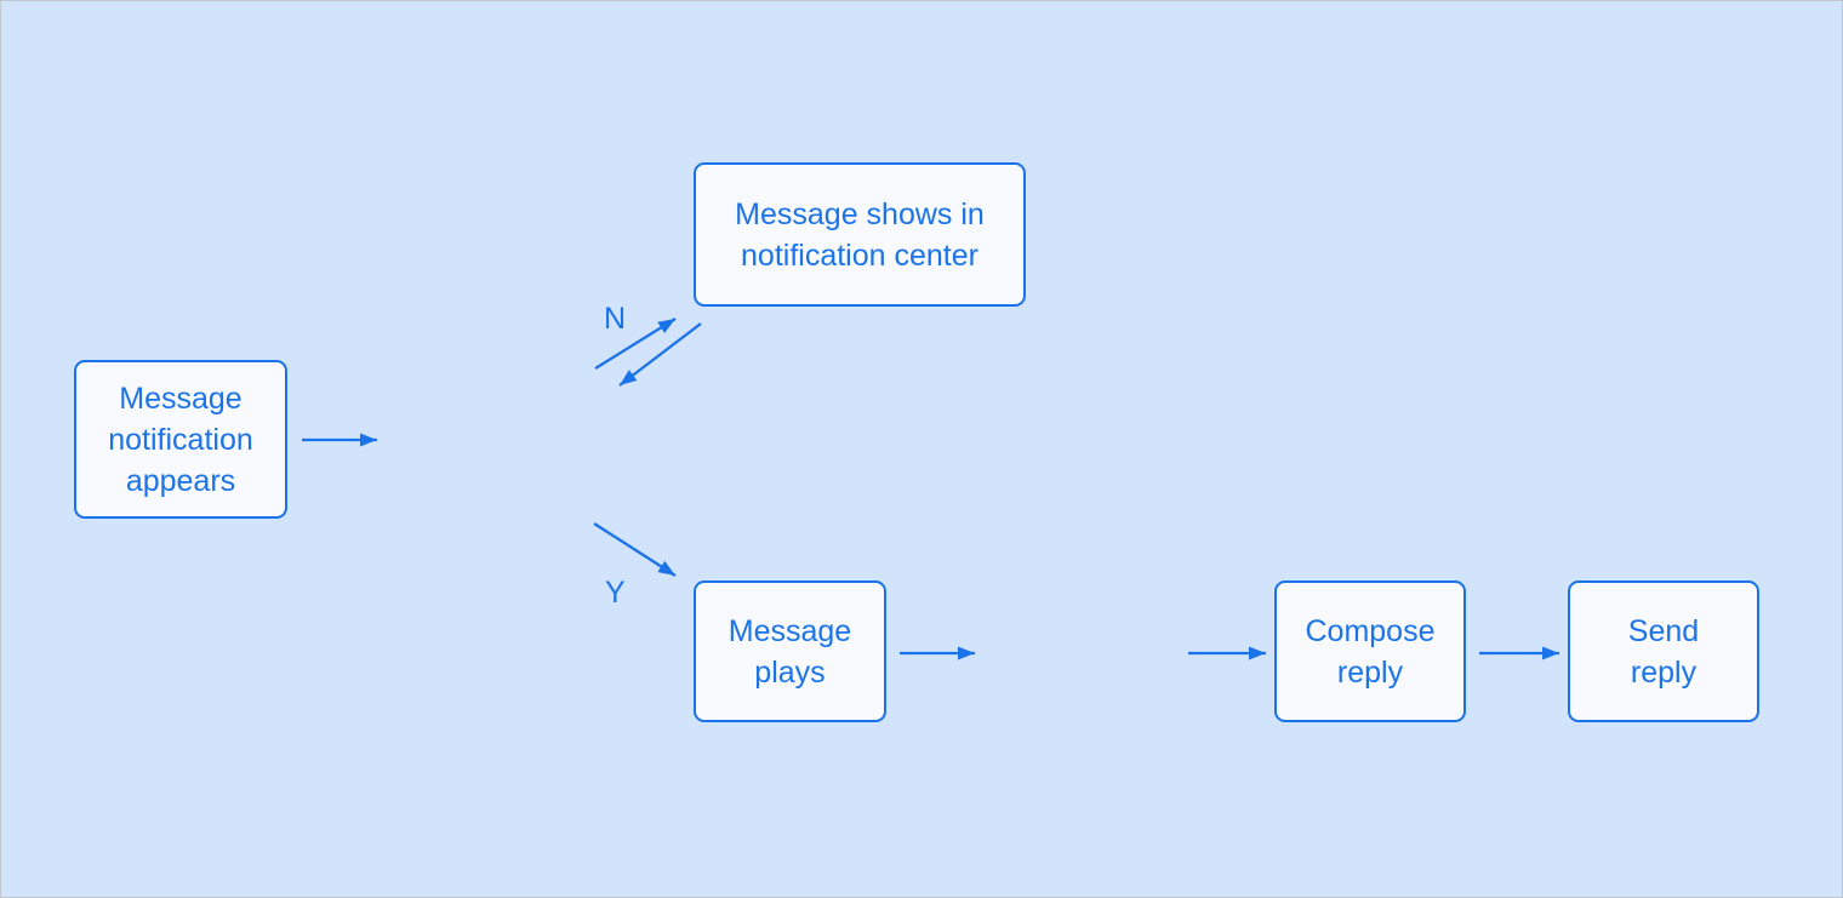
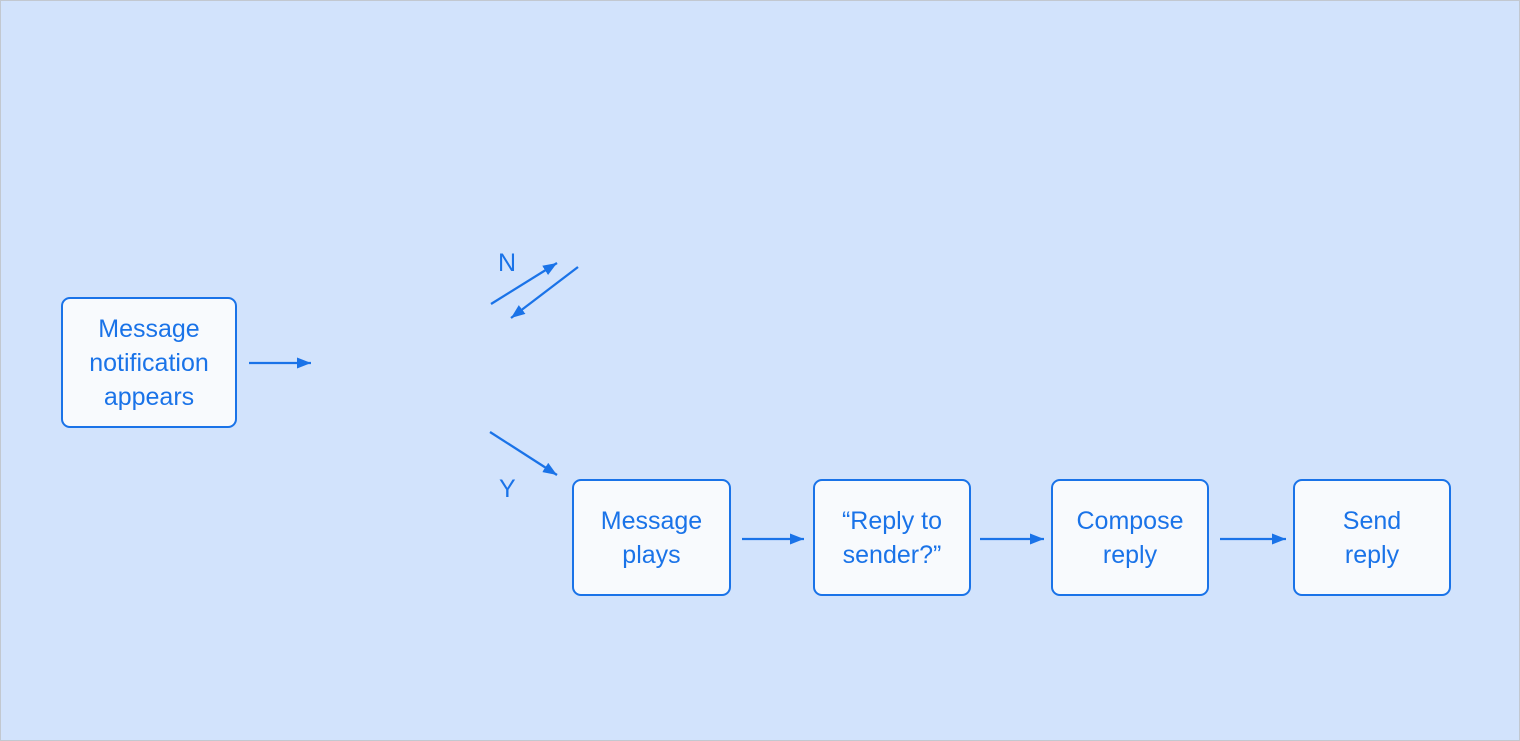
  Message
  notification
  appears
- Message shows in
- notification center
  Message
  plays
+ “Reply to
+ sender?”
  Compose
  reply
  Send
  reply
  N
  Y
